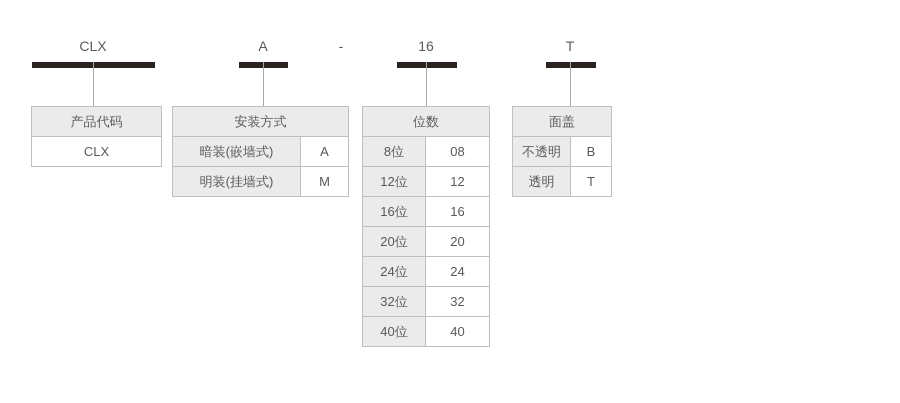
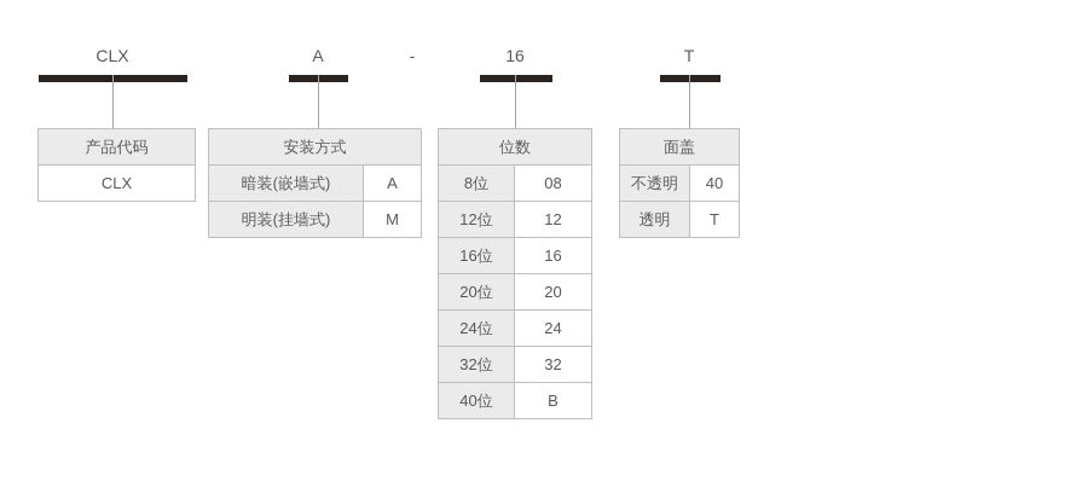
  CLX
  A
  -
  16
  T
  产品代码
  CLX
  安装方式
  暗装(嵌墙式)	A
  明装(挂墙式)	M
  位数
  8位	08
  12位	12
  16位	16
  20位	20
  24位	24
  32位	32
- 40位	40
+ 40位	B
  面盖
- 不透明	B
+ 不透明	40
  透明	T
